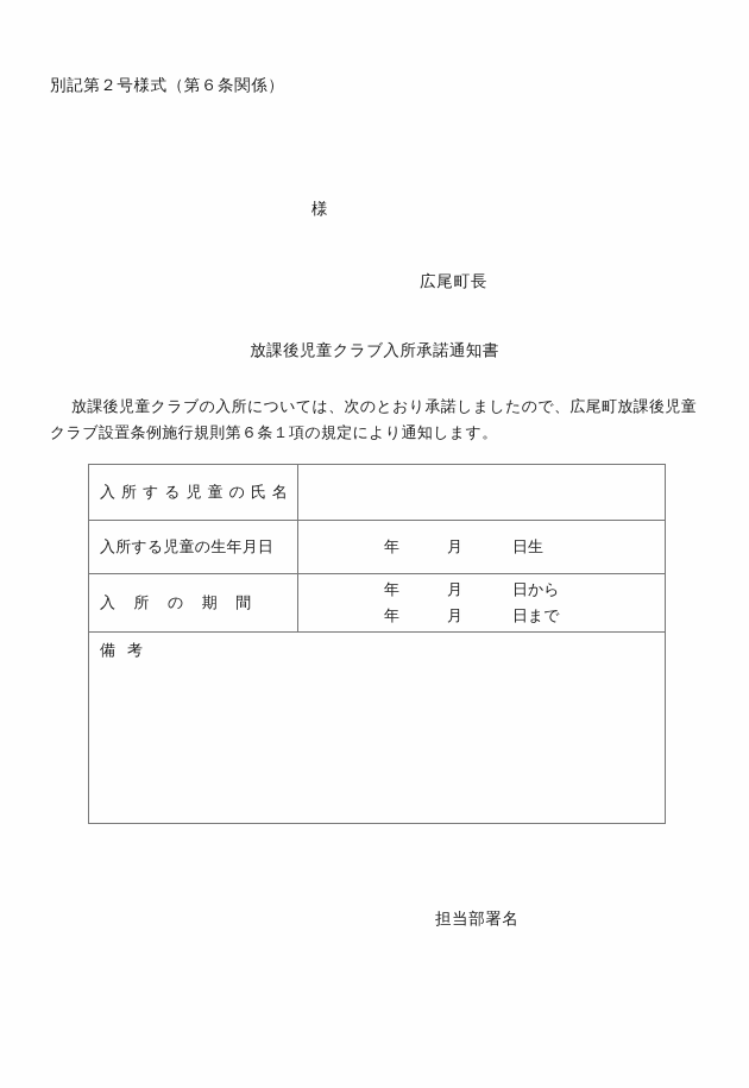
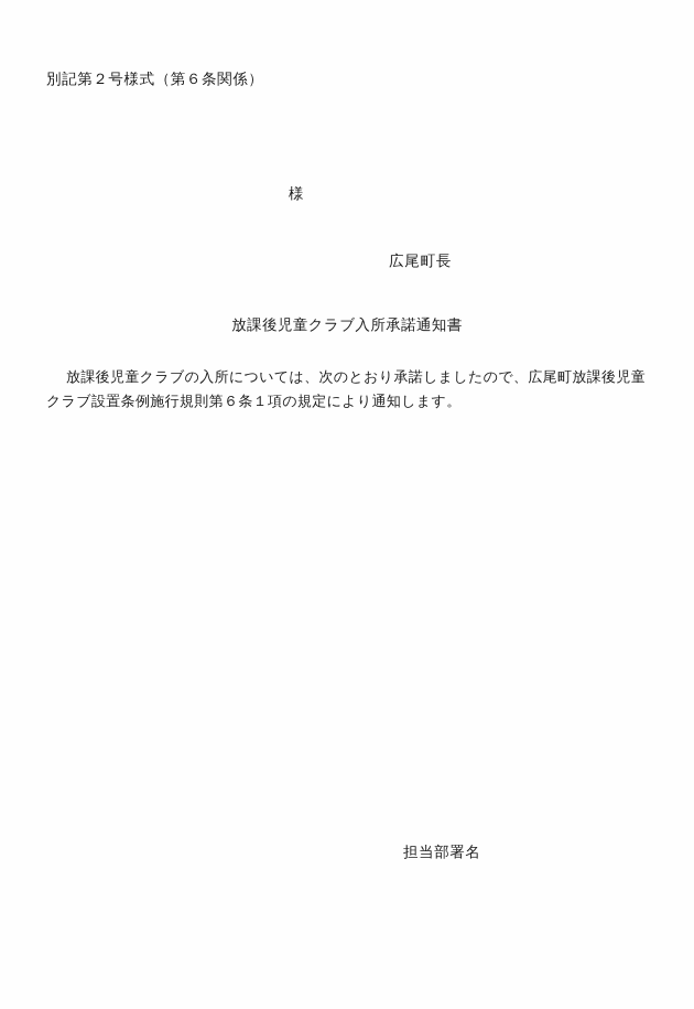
  別記第２号様式（第６条関係）
  様
  広尾町長
  放課後児童クラブ入所承諾通知書
  放課後児童クラブの入所については、次のとおり承諾しましたので、広尾町放課後児童
  クラブ設置条例施行規則第６条１項の規定により通知します。
- 入所する児童の氏名
- 入所する児童の生年月日	年 月 日生
- 入所の期間	年 月 日から 年 月 日まで
- 備考
  担当部署名
